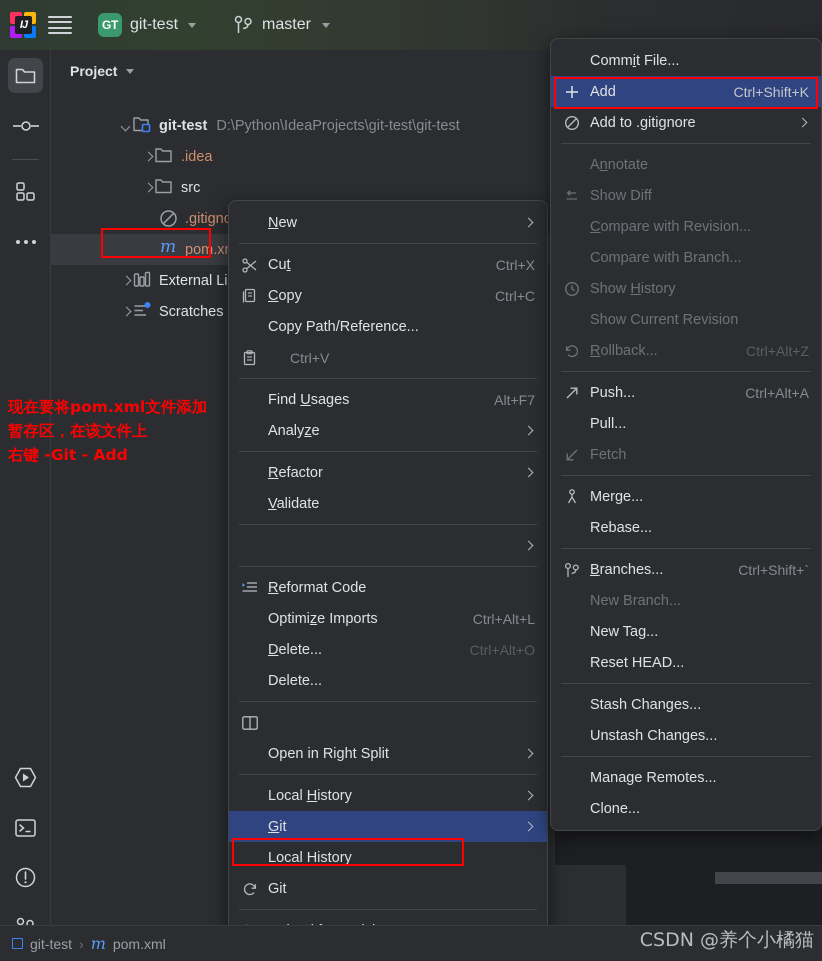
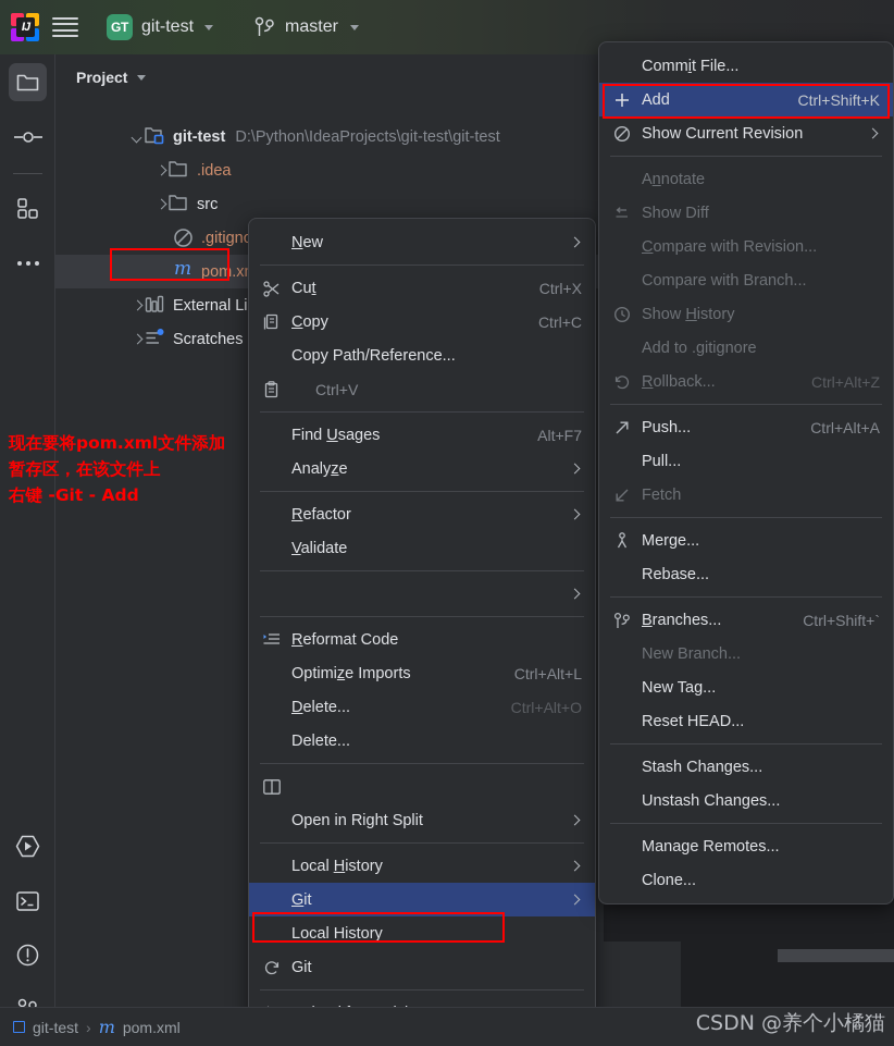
  IJ
  GT
  git-test
  master
  Project
  git-test
  D:\Python\IdeaProjects\git-test\git-test
  .idea
  src
  .gitign
  m
  pom.x
  External Li
  Scratches
  现在要将pom.xml文件添加
  暂存区，在该文件上
  右键 -Git - Add
  New
  Cut
  Ctrl+X
  Copy
  Ctrl+C
  Copy Path/Reference...
  Ctrl+V
  Find Usages
  Alt+F7
  Analyze
  Refactor
  Validate
  Reformat Code
  Optimize Imports
  Ctrl+Alt+L
  Delete...
  Ctrl+Alt+O
  Delete...
  Open in Right Split
  Local History
  Git
  Local History
  Git
  Commit File...
  Add
  Ctrl+Shift+K
- Add to .gitignore
+ Show Current Revision
  Annotate
  Show Diff
  Compare with Revision...
  Compare with Branch...
  Show History
- Show Current Revision
+ Add to .gitignore
  Rollback...
  Ctrl+Alt+Z
  Push...
  Ctrl+Alt+A
  Pull...
  Fetch
  Merge...
  Rebase...
  Branches...
  Ctrl+Shift+`
  New Branch...
  New Tag...
  Reset HEAD...
  Stash Changes...
  Unstash Changes...
  Manage Remotes...
  Clone...
  git-test
  ›
  m
  pom.xml
  CSDN @养个小橘猫
